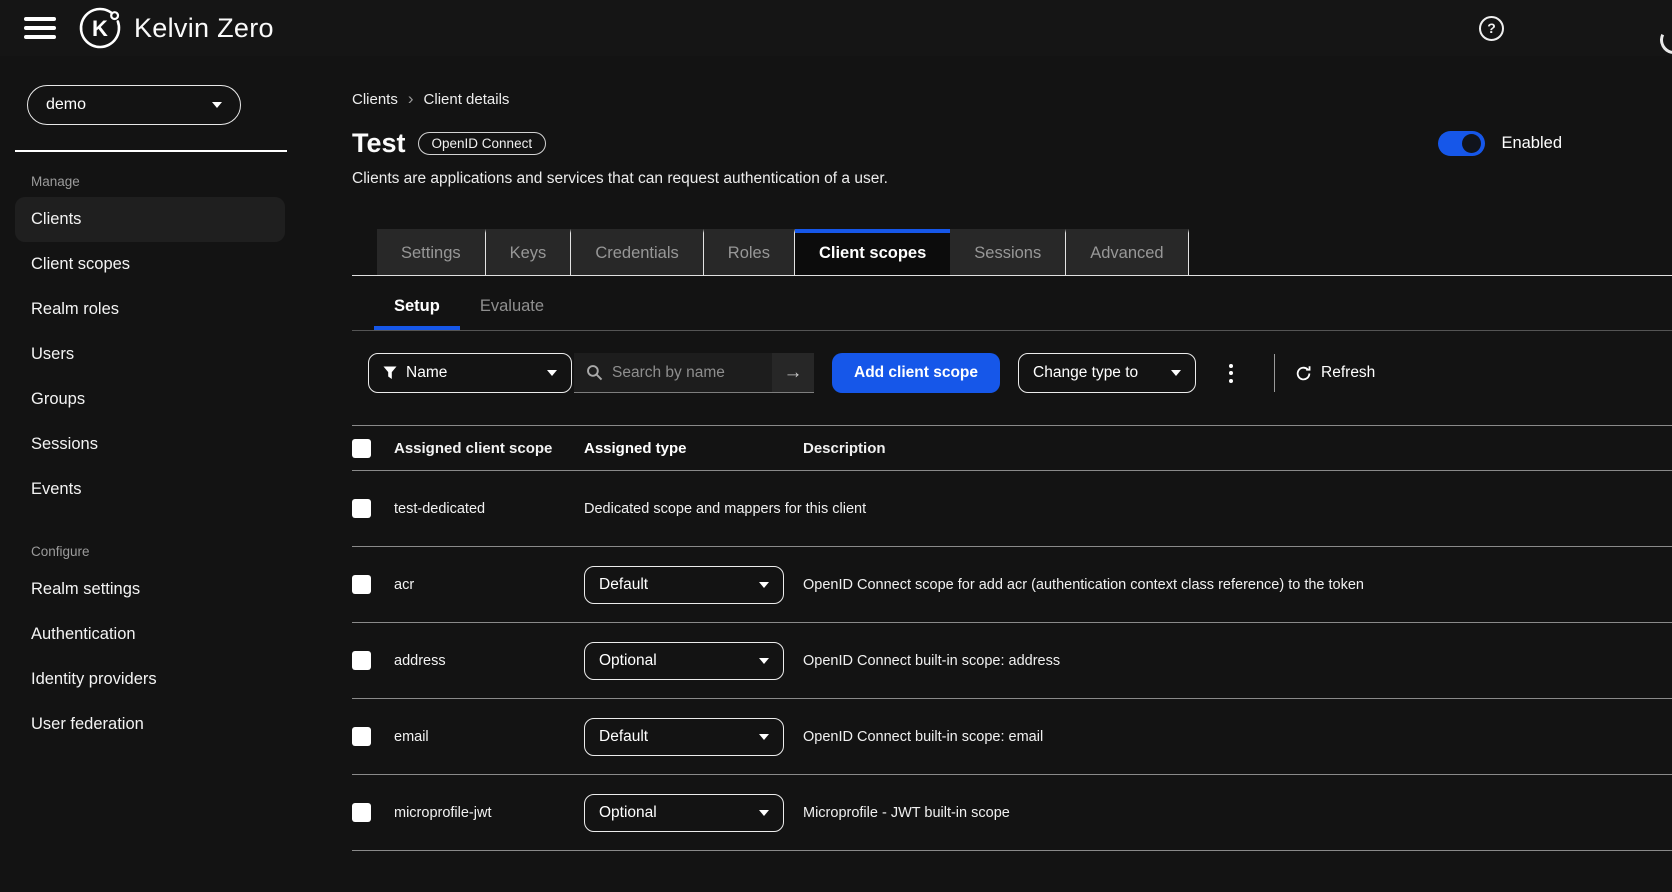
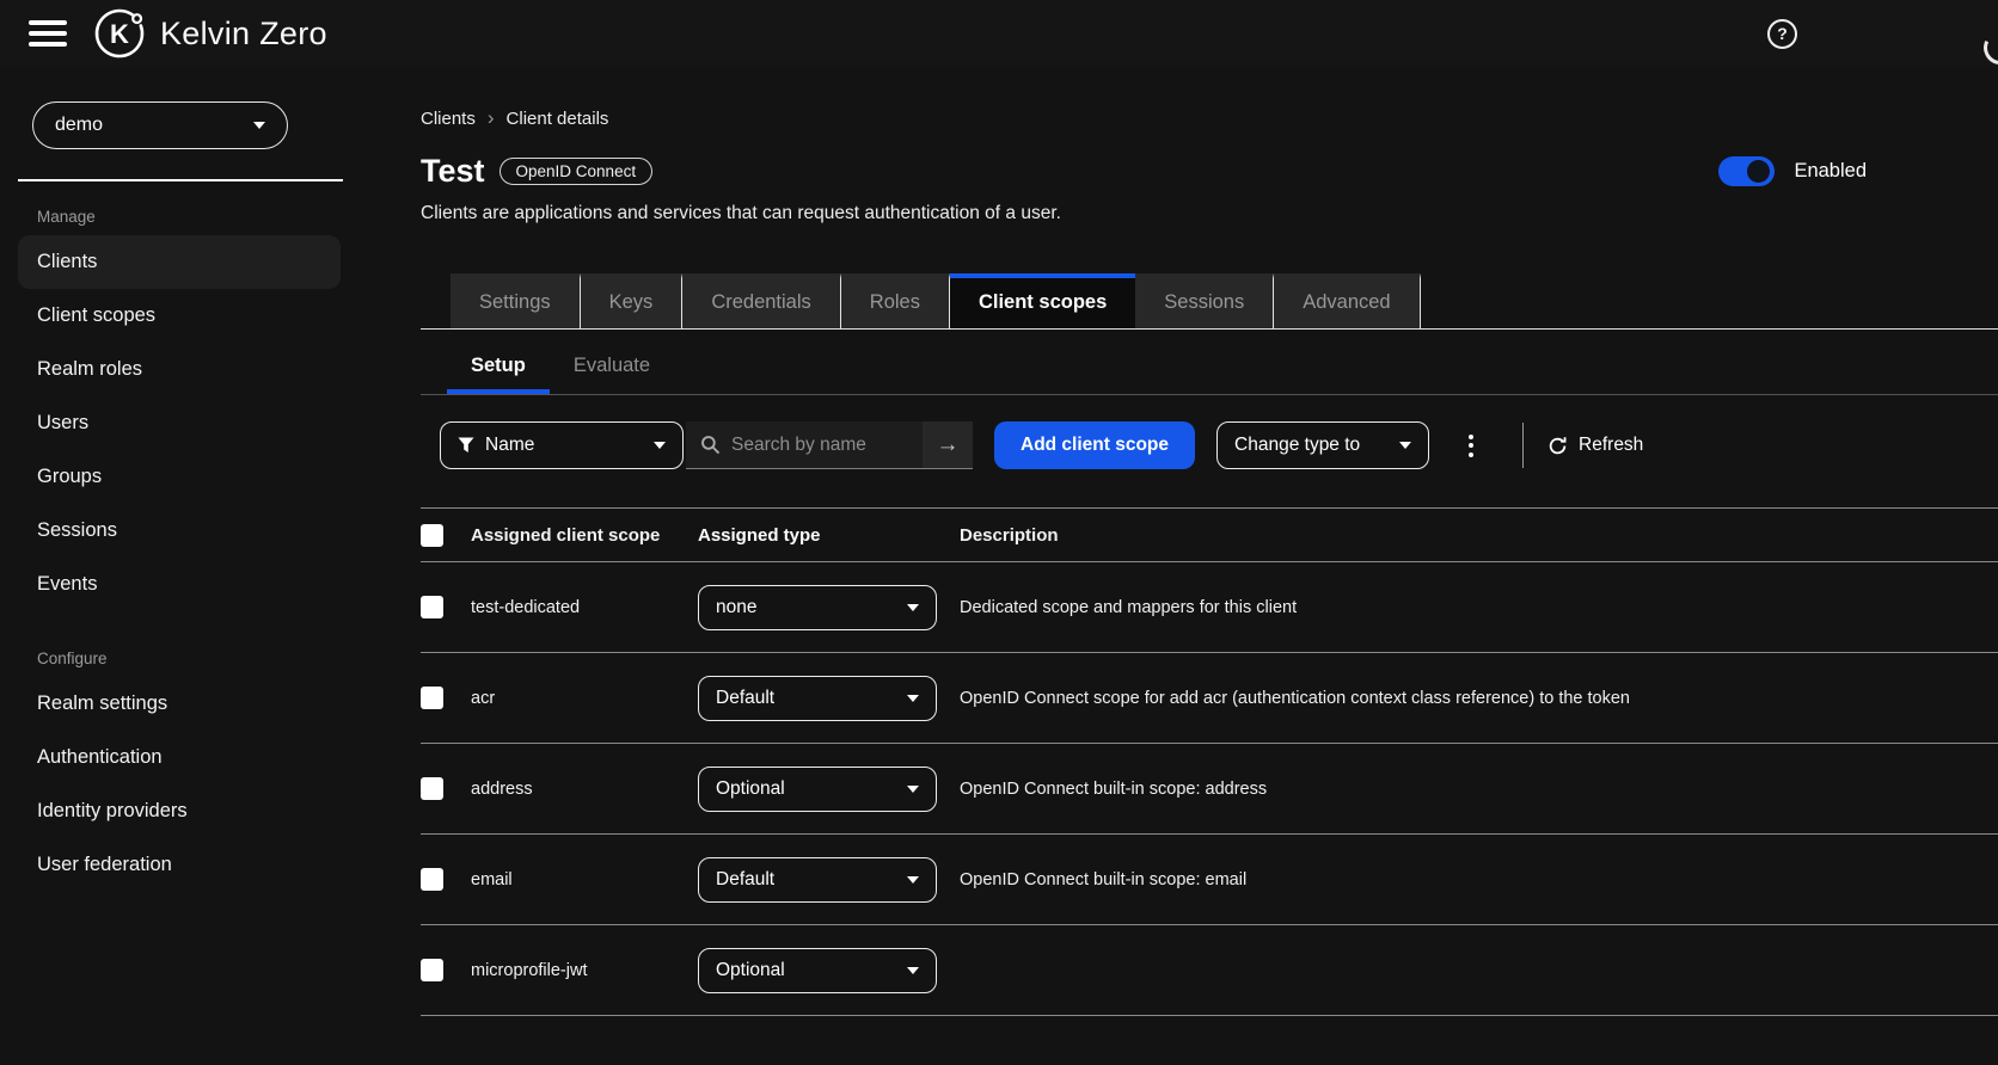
  K
  Kelvin Zero
  ?
  demo
  Manage
  Clients
  Client scopes
  Realm roles
  Users
  Groups
  Sessions
  Events
  Configure
  Realm settings
  Authentication
  Identity providers
  User federation
  Clients
  ›
  Client details
  Test
  OpenID Connect
  Enabled
  Clients are applications and services that can request authentication of a user.
  Settings
  Keys
  Credentials
  Roles
  Client scopes
  Sessions
  Advanced
  Setup
  Evaluate
  Name
  Search by name
  →
  Add client scope
  Change type to
  Refresh
  Assigned client scope
  Assigned type
  Description
  test-dedicated
+ none
  Dedicated scope and mappers for this client
  acr
  Default
  OpenID Connect scope for add acr (authentication context class reference) to the token
  address
  Optional
  OpenID Connect built-in scope: address
  email
  Default
  OpenID Connect built-in scope: email
  microprofile-jwt
  Optional
- Microprofile - JWT built-in scope
